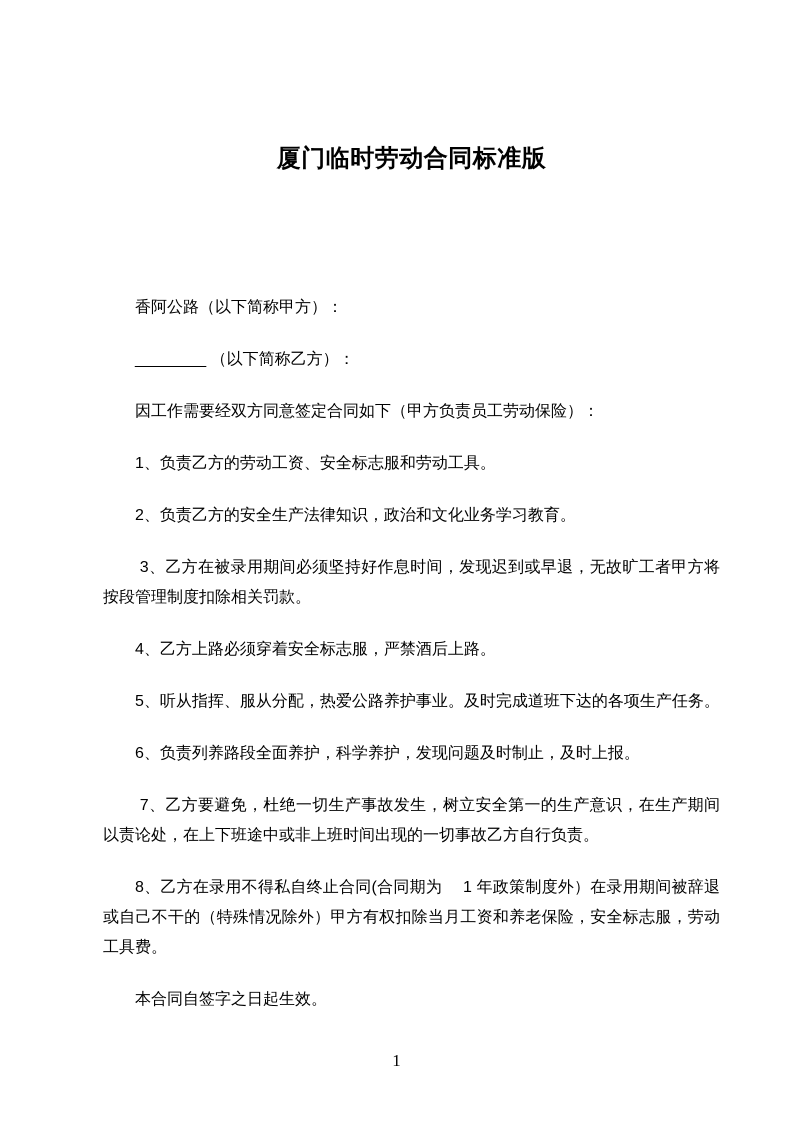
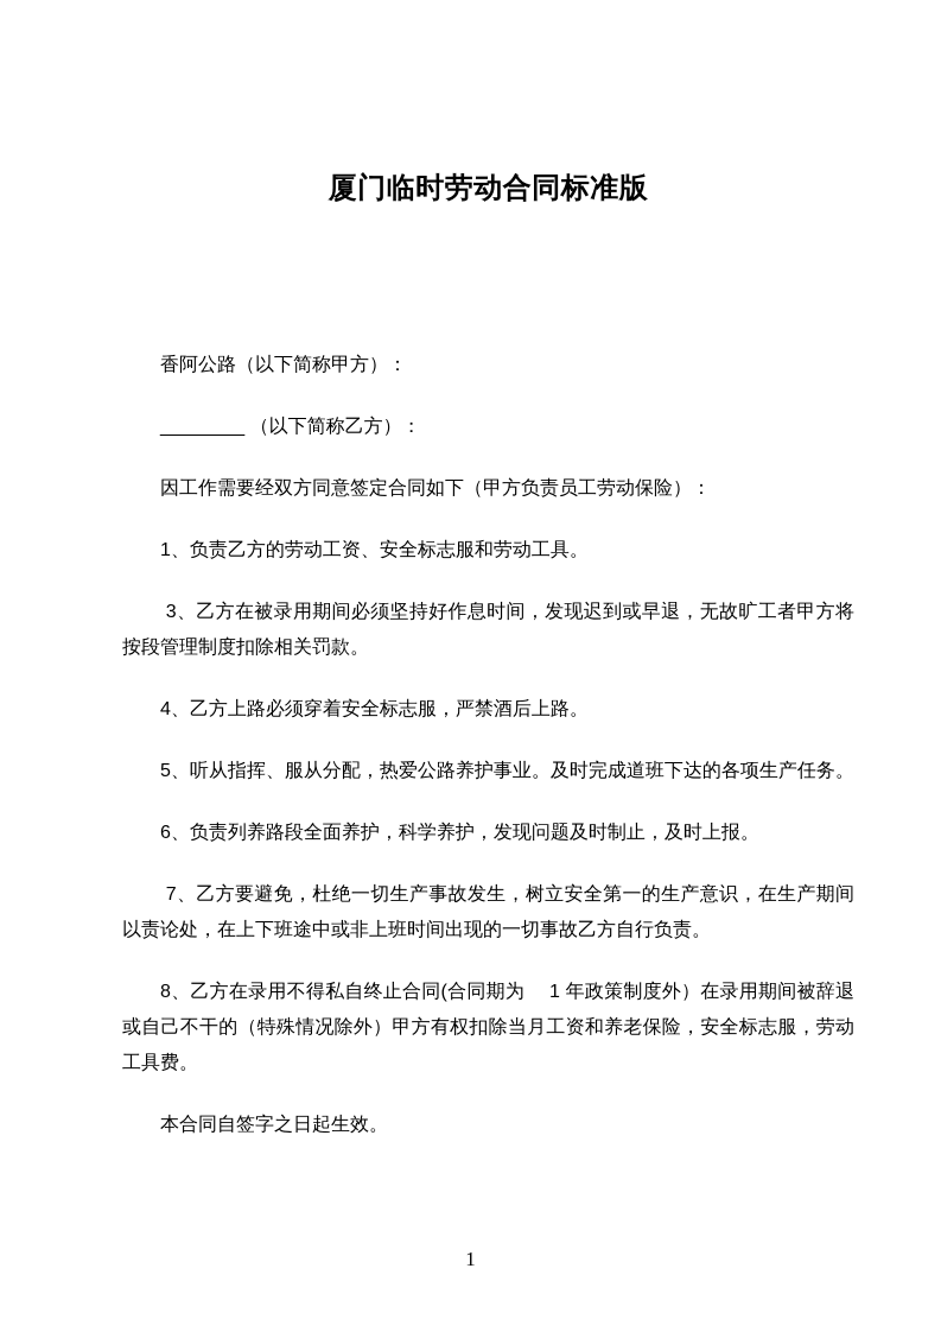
  厦门临时劳动合同标准版
  香阿公路（以下简称甲方）：
  ________ （以下简称乙方）：
  因工作需要经双方同意签定合同如下（甲方负责员工劳动保险）：
  1、负责乙方的劳动工资、安全标志服和劳动工具。
- 2、负责乙方的安全生产法律知识，政治和文化业务学习教育。
  3、乙方在被录用期间必须坚持好作息时间，发现迟到或早退，无故旷工者甲方将按段管理制度扣除相关罚款。
  4、乙方上路必须穿着安全标志服，严禁酒后上路。
  5、听从指挥、服从分配，热爱公路养护事业。及时完成道班下达的各项生产任务。
  6、负责列养路段全面养护，科学养护，发现问题及时制止，及时上报。
  7、乙方要避免，杜绝一切生产事故发生，树立安全第一的生产意识，在生产期间以责论处，在上下班途中或非上班时间出现的一切事故乙方自行负责。
  8、乙方在录用不得私自终止合同(合同期为 1 年政策制度外）在录用期间被辞退或自己不干的（特殊情况除外）甲方有权扣除当月工资和养老保险，安全标志服，劳动工具费。
  本合同自签字之日起生效。
  1
